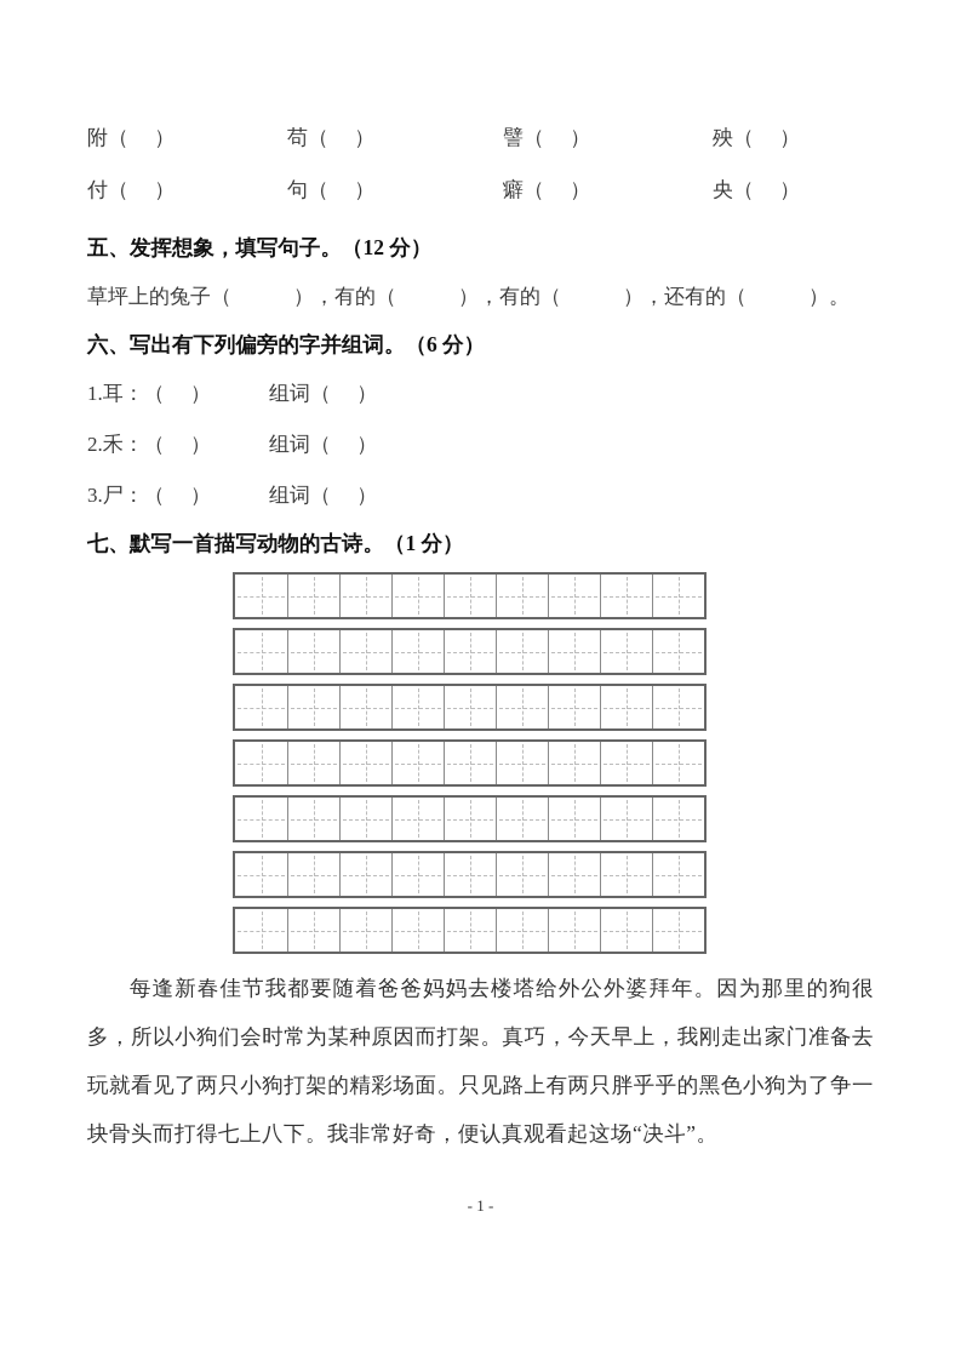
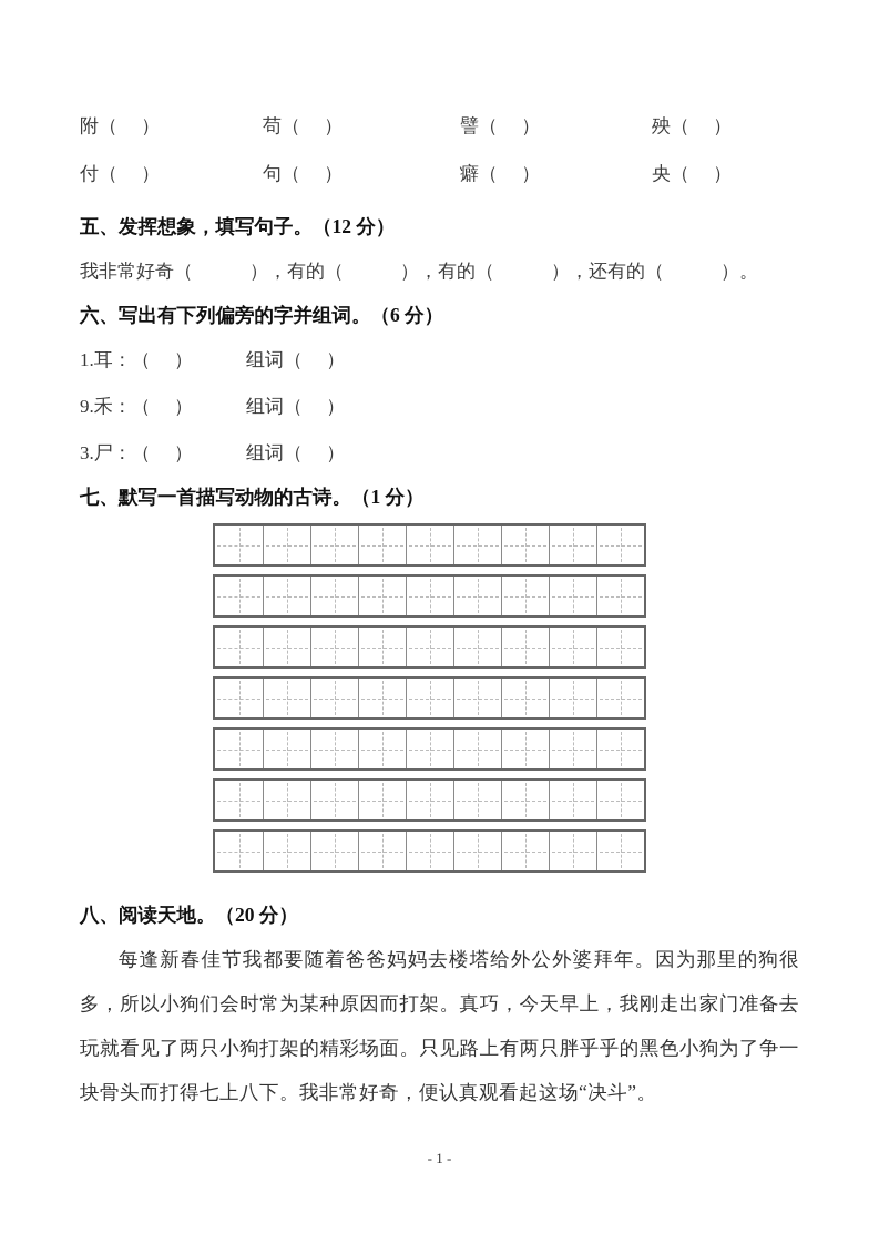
  附（ ）
  苟（ ）
  譬（ ）
  殃（ ）
  付（ ）
  句（ ）
  癖（ ）
  央（ ）
  五、发挥想象，填写句子。（12 分）
- 草坪上的兔子（ ），有的（ ），有的（ ），还有的（ ）。
+ 我非常好奇（ ），有的（ ），有的（ ），还有的（ ）。
  六、写出有下列偏旁的字并组词。（6 分）
  1.耳：（ ）
  组词（ ）
- 2.禾：（ ）
+ 9.禾：（ ）
  组词（ ）
  3.尸：（ ）
  组词（ ）
  七、默写一首描写动物的古诗。（1 分）
+ 八、阅读天地。（20 分）
  每逢新春佳节我都要随着爸爸妈妈去楼塔给外公外婆拜年。因为那里的狗很多，所以小狗们会时常为某种原因而打架。真巧，今天早上，我刚走出家门准备去玩就看见了两只小狗打架的精彩场面。只见路上有两只胖乎乎的黑色小狗为了争一块骨头而打得七上八下。我非常好奇，便认真观看起这场“决斗”。
  - 1 -
